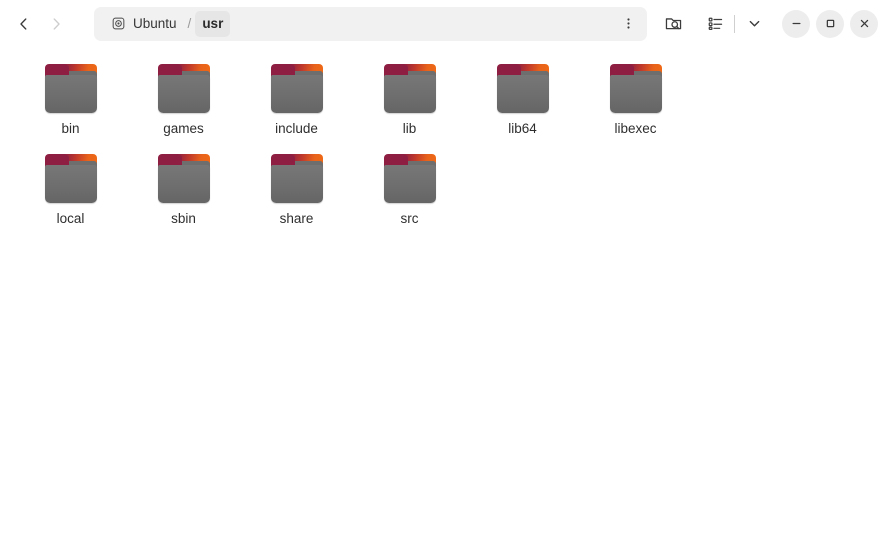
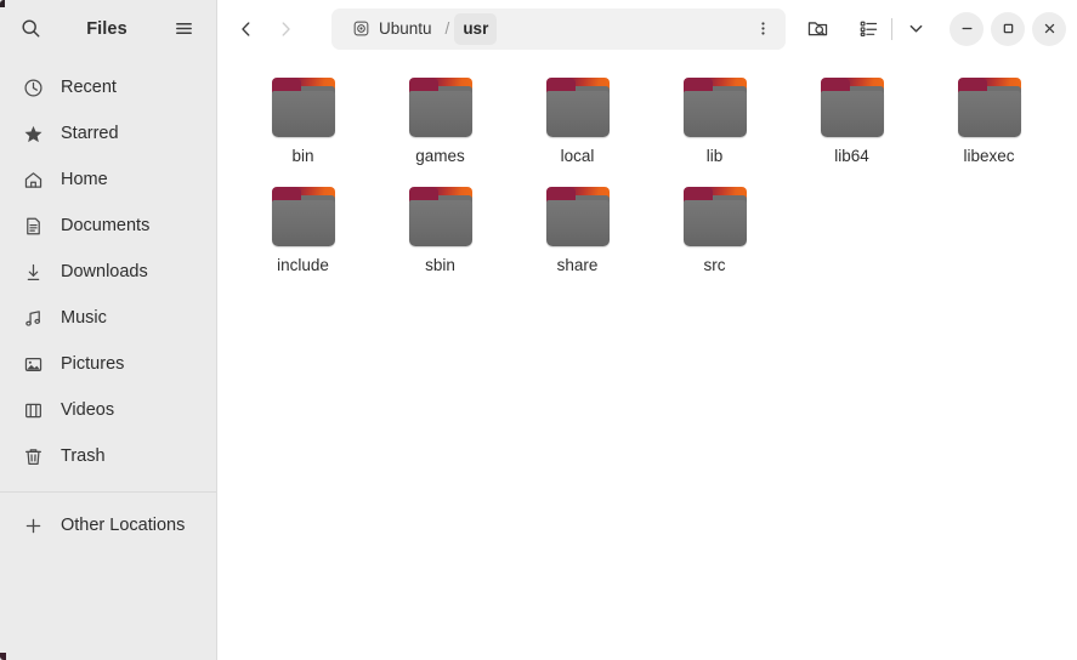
+ Files
+ Recent
+ Starred
+ Home
+ Documents
+ Downloads
+ Music
+ Pictures
+ Videos
+ Trash
+ Other Locations
  Ubuntu
  /
  usr
  bin
  games
- include
+ local
  lib
  lib64
  libexec
- local
+ include
  sbin
  share
  src
